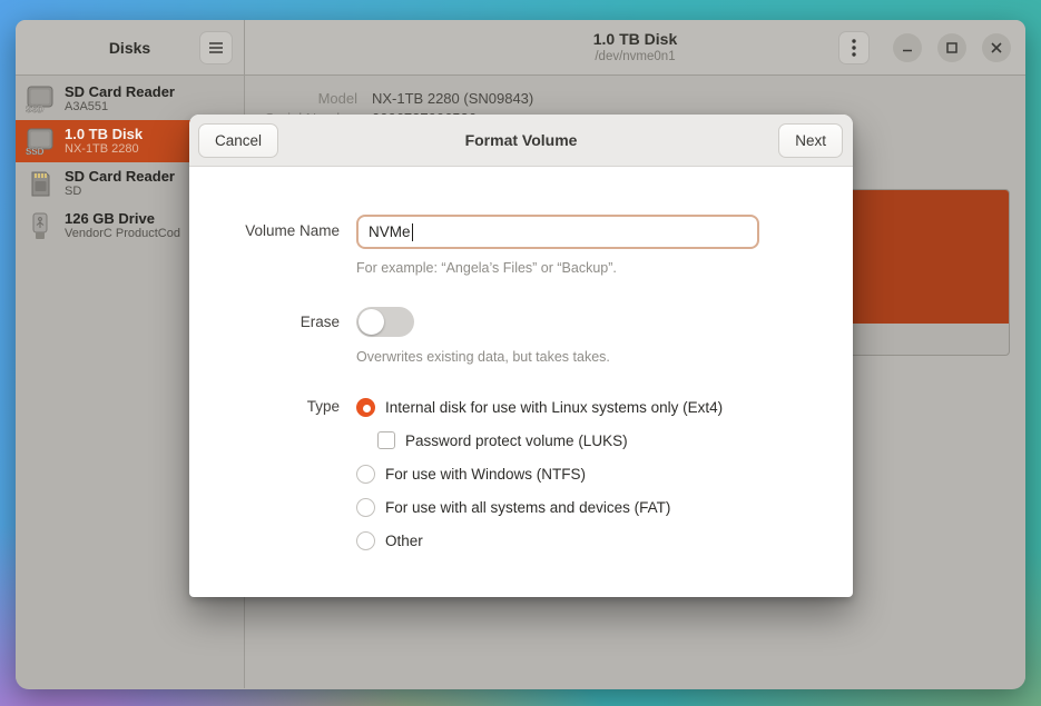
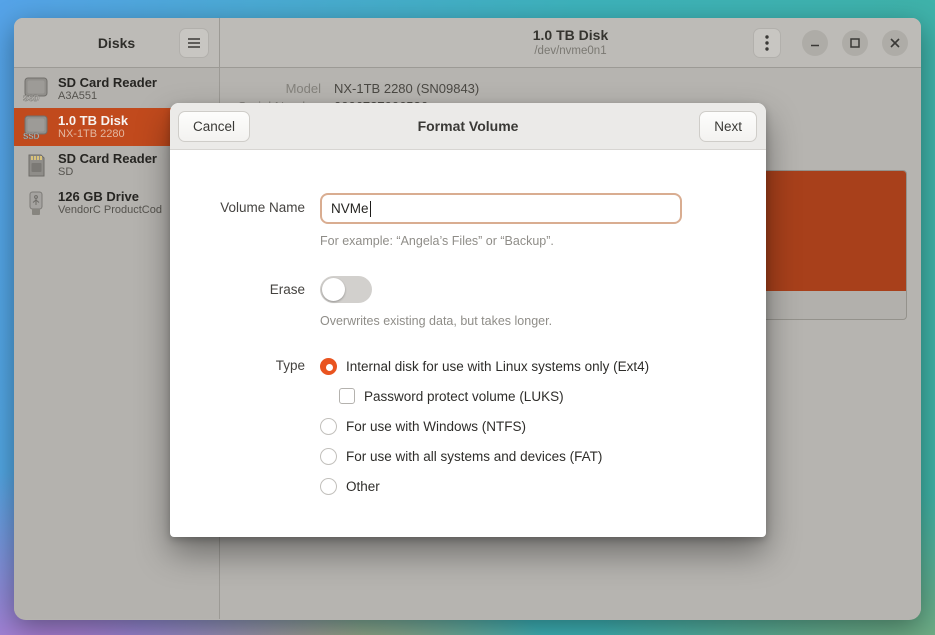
  Disks
  1.0 TB Disk
  /dev/nvme0n1
  SSD
  SD Card Reader
  A3A551
  SSD
  1.0 TB Disk
  NX-1TB 2280
  SD Card Reader
  SD
  126 GB Drive
  VendorC ProductCod
  Model
  NX-1TB 2280 (SN09843)
  Format Volume
  Cancel
  Next
  Volume Name
  NVMe
  For example: “Angela’s Files” or “Backup”.
  Erase
- Overwrites existing data, but takes takes.
+ Overwrites existing data, but takes longer.
  Type
  Internal disk for use with Linux systems only (Ext4)
  Password protect volume (LUKS)
  For use with Windows (NTFS)
  For use with all systems and devices (FAT)
  Other
